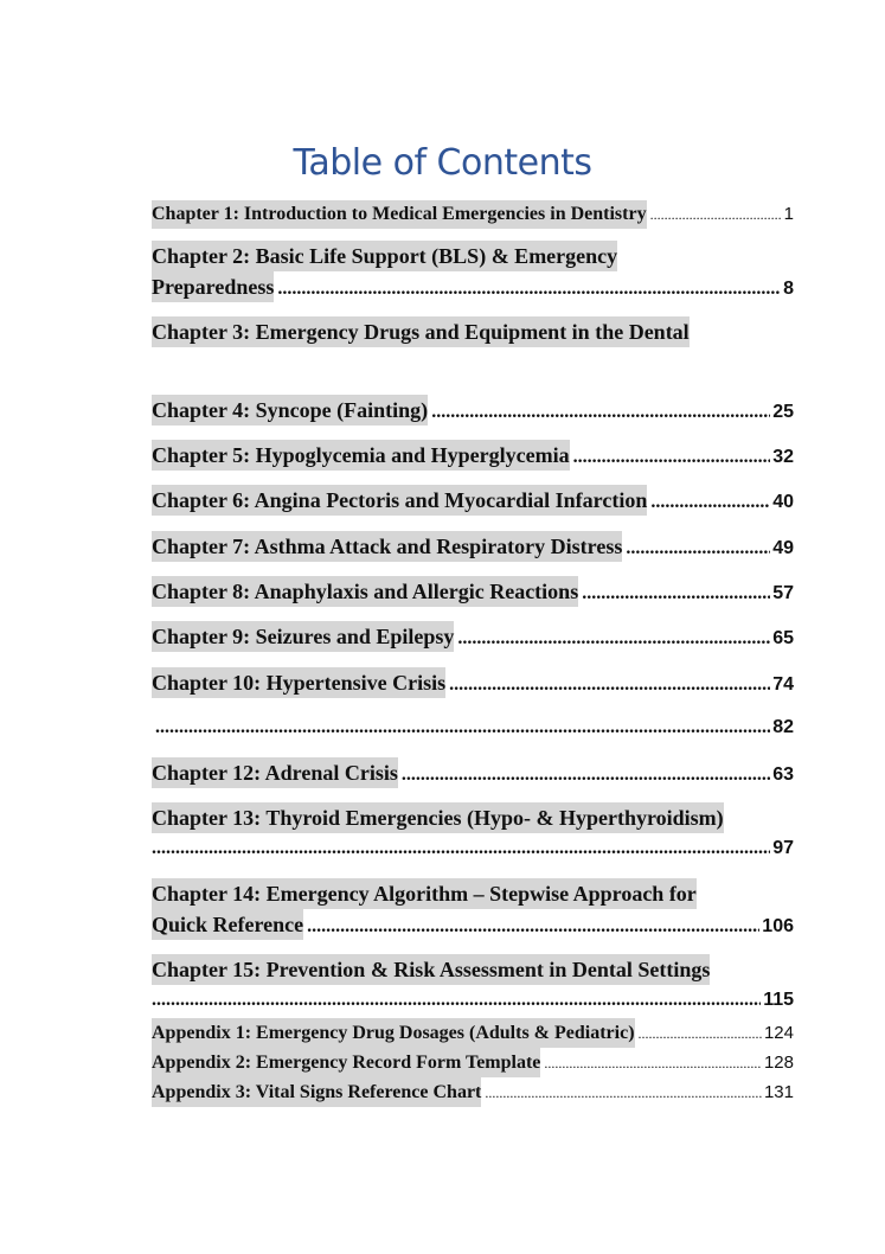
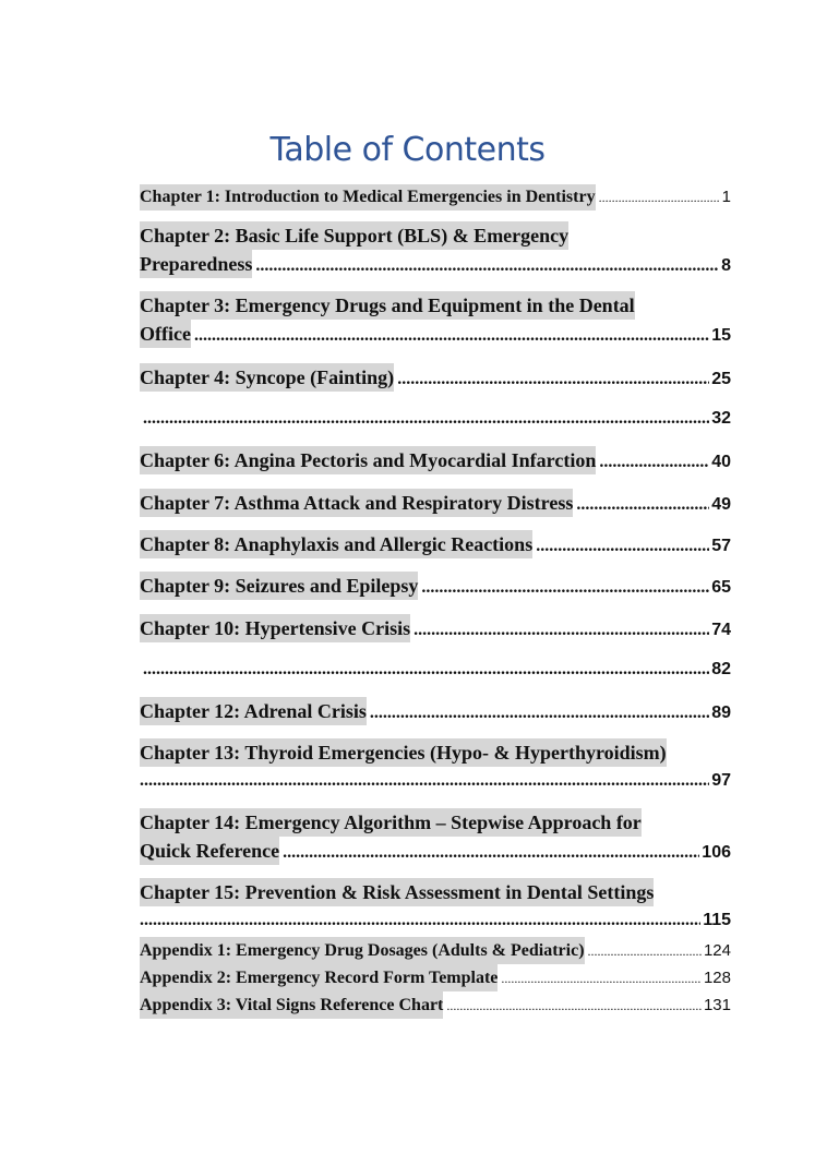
  Table of Contents
  Chapter 1: Introduction to Medical Emergencies in Dentistry
  1
  Chapter 2: Basic Life Support (BLS) & Emergency
  Preparedness
  8
  Chapter 3: Emergency Drugs and Equipment in the Dental
+ Office
+ 15
  Chapter 4: Syncope (Fainting)
  25
- Chapter 5: Hypoglycemia and Hyperglycemia
  32
  Chapter 6: Angina Pectoris and Myocardial Infarction
  40
  Chapter 7: Asthma Attack and Respiratory Distress
  49
  Chapter 8: Anaphylaxis and Allergic Reactions
  57
  Chapter 9: Seizures and Epilepsy
  65
  Chapter 10: Hypertensive Crisis
  74
  82
  Chapter 12: Adrenal Crisis
- 63
+ 89
  Chapter 13: Thyroid Emergencies (Hypo- & Hyperthyroidism)
  97
  Chapter 14: Emergency Algorithm – Stepwise Approach for
  Quick Reference
  106
  Chapter 15: Prevention & Risk Assessment in Dental Settings
  115
  Appendix 1: Emergency Drug Dosages (Adults & Pediatric)
  124
  Appendix 2: Emergency Record Form Template
  128
  Appendix 3: Vital Signs Reference Chart
  131
